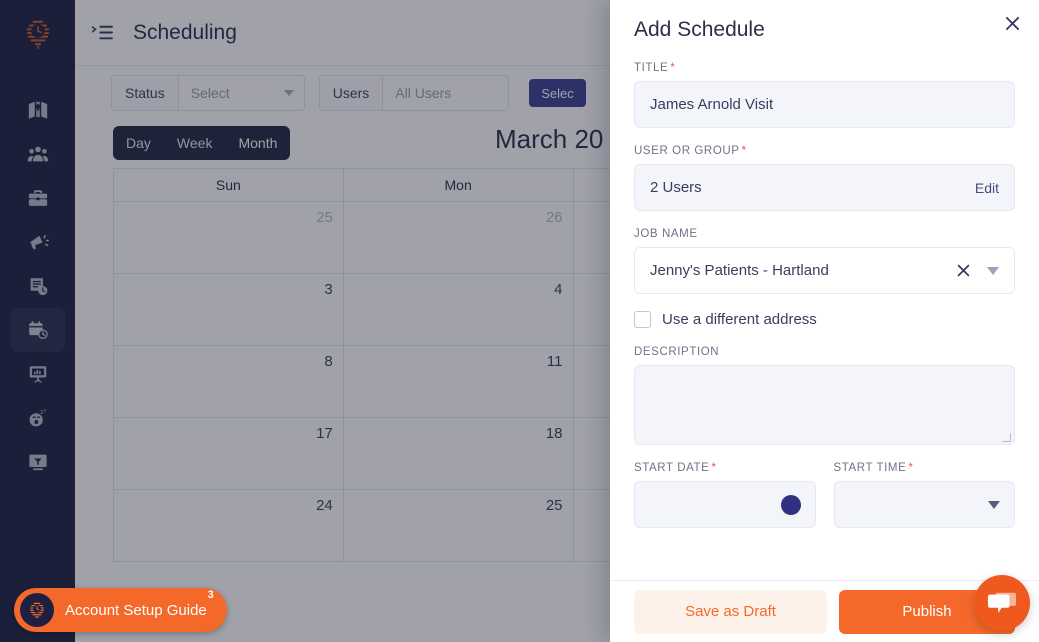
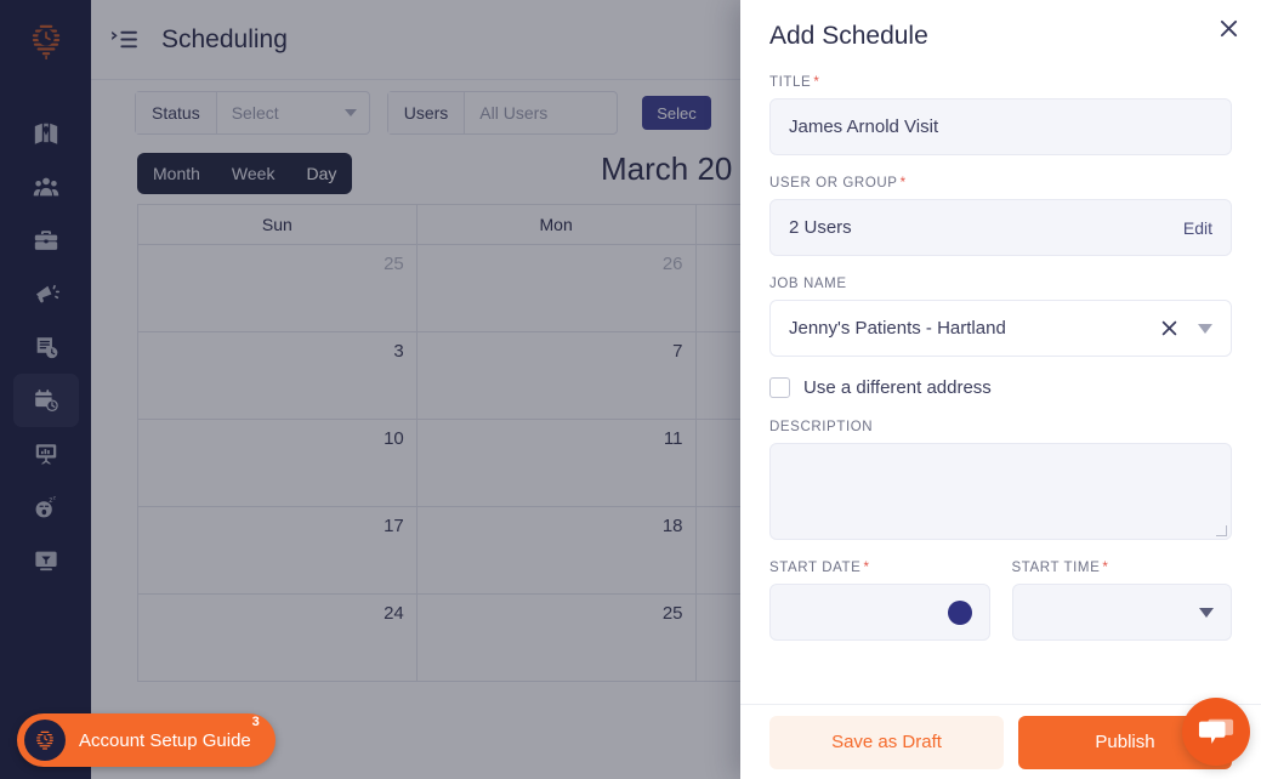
  Scheduling
  Status
  Select
  Users
  All Users
  Selec
- Day
+ Month
  Week
- Month
+ Day
  March 20
  Sun
  Mon
  25
  26
  3
- 4
+ 7
- 8
+ 10
  11
  17
  18
  24
  25
  Account Setup Guide
  3
  Add Schedule
  TITLE *
  James Arnold Visit
  USER OR GROUP *
  2 Users
  Edit
  JOB NAME
  Jenny's Patients - Hartland
  Use a different address
  DESCRIPTION
  START DATE *
  START TIME *
  Save as Draft
  Publish
